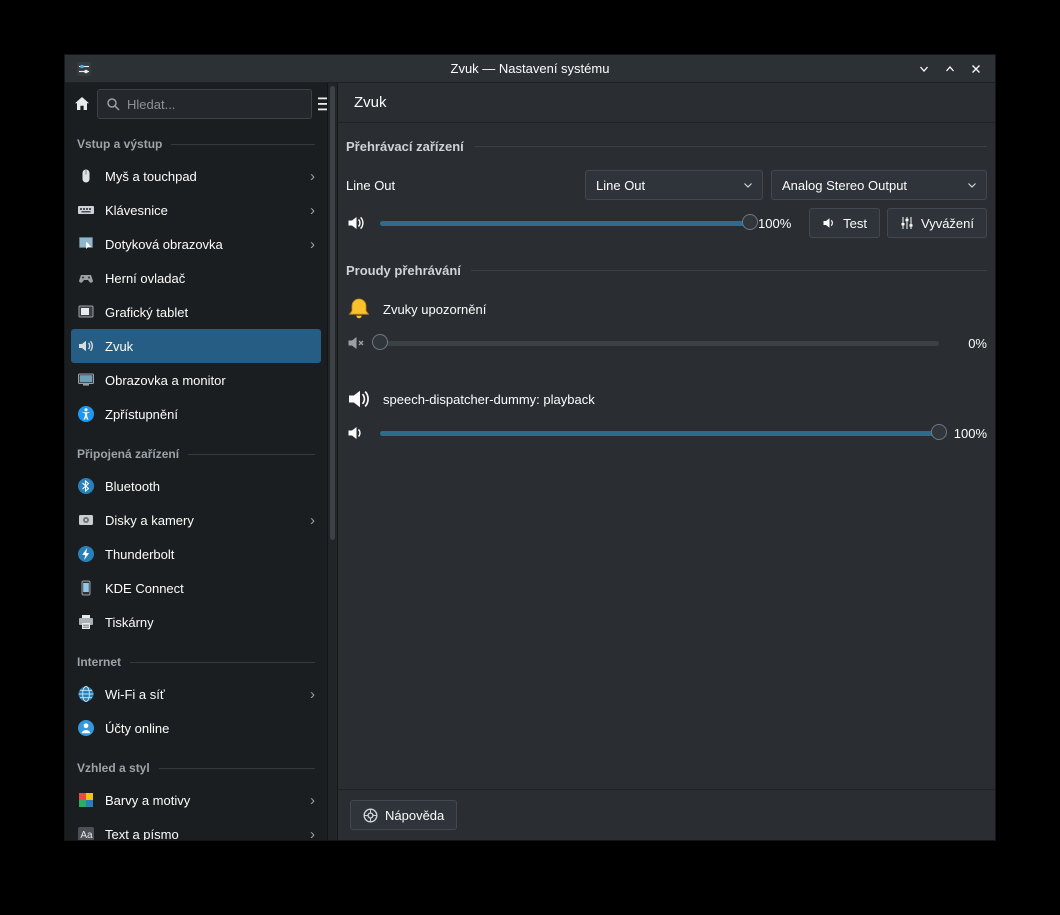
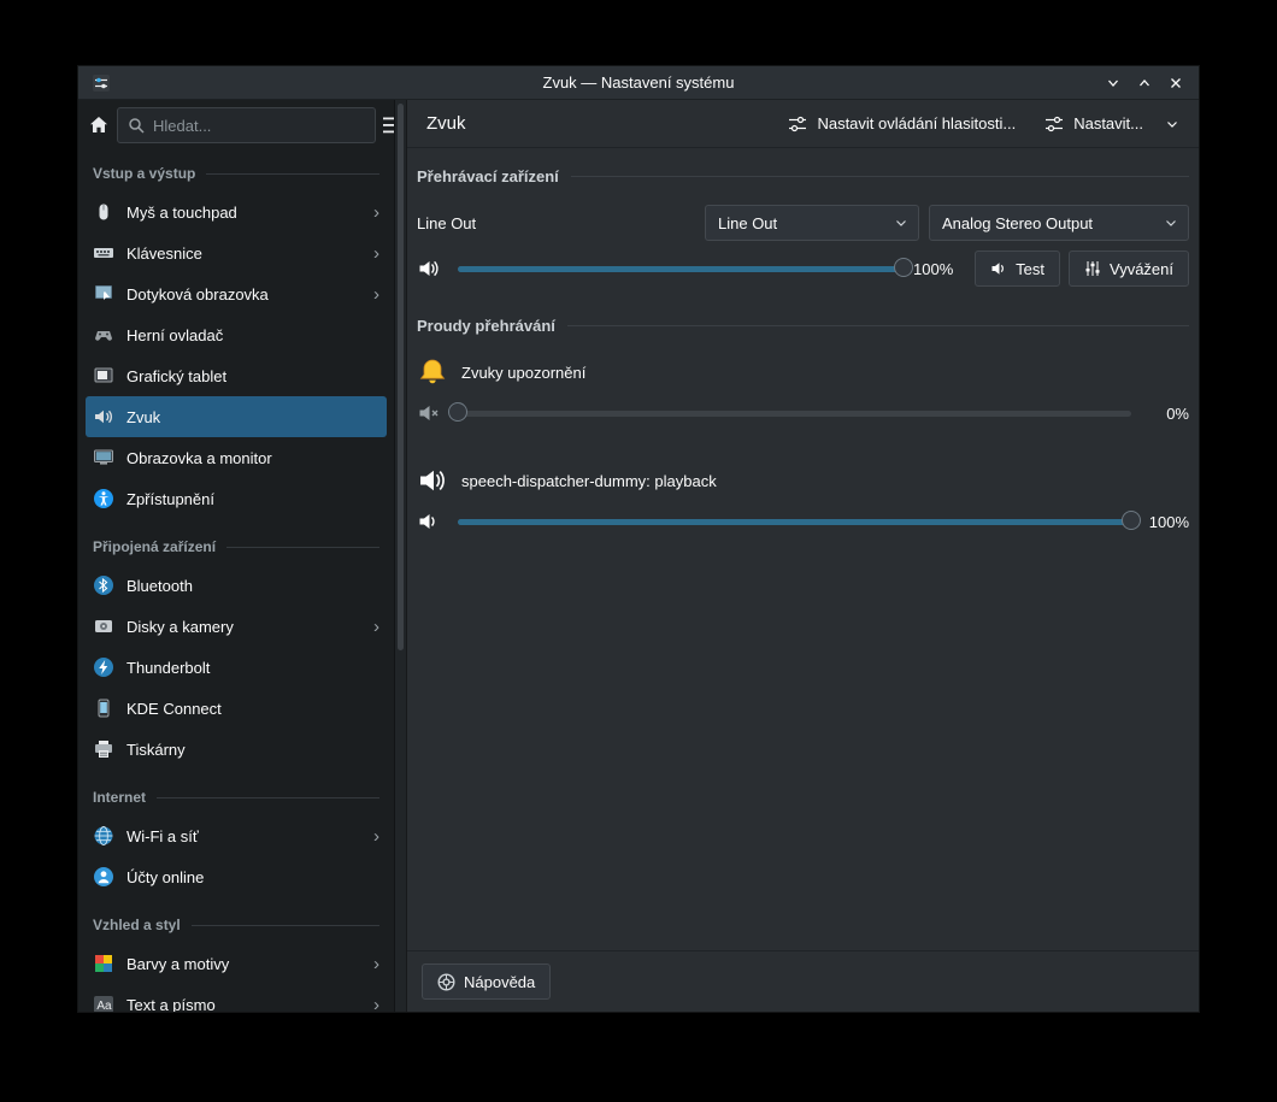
  Zvuk — Nastavení systému
  Hledat...
  Vstup a výstup
  Myš a touchpad
  ›
  Klávesnice
  ›
  Dotyková obrazovka
  ›
  Herní ovladač
  Grafický tablet
  Zvuk
  Obrazovka a monitor
  Zpřístupnění
  Připojená zařízení
  Bluetooth
  Disky a kamery
  ›
  Thunderbolt
  KDE Connect
  Tiskárny
  Internet
  Wi-Fi a síť
  ›
  Účty online
  Vzhled a styl
  Barvy a motivy
  ›
  Aa
  Text a písmo
  ›
  Zvuk
+ Nastavit ovládání hlasitosti...
+ Nastavit...
  Přehrávací zařízení
  Line Out
  Line Out
  Analog Stereo Output
  100%
  Test
  Vyvážení
  Proudy přehrávání
  Zvuky upozornění
  0%
  speech-dispatcher-dummy: playback
  100%
  Nápověda
